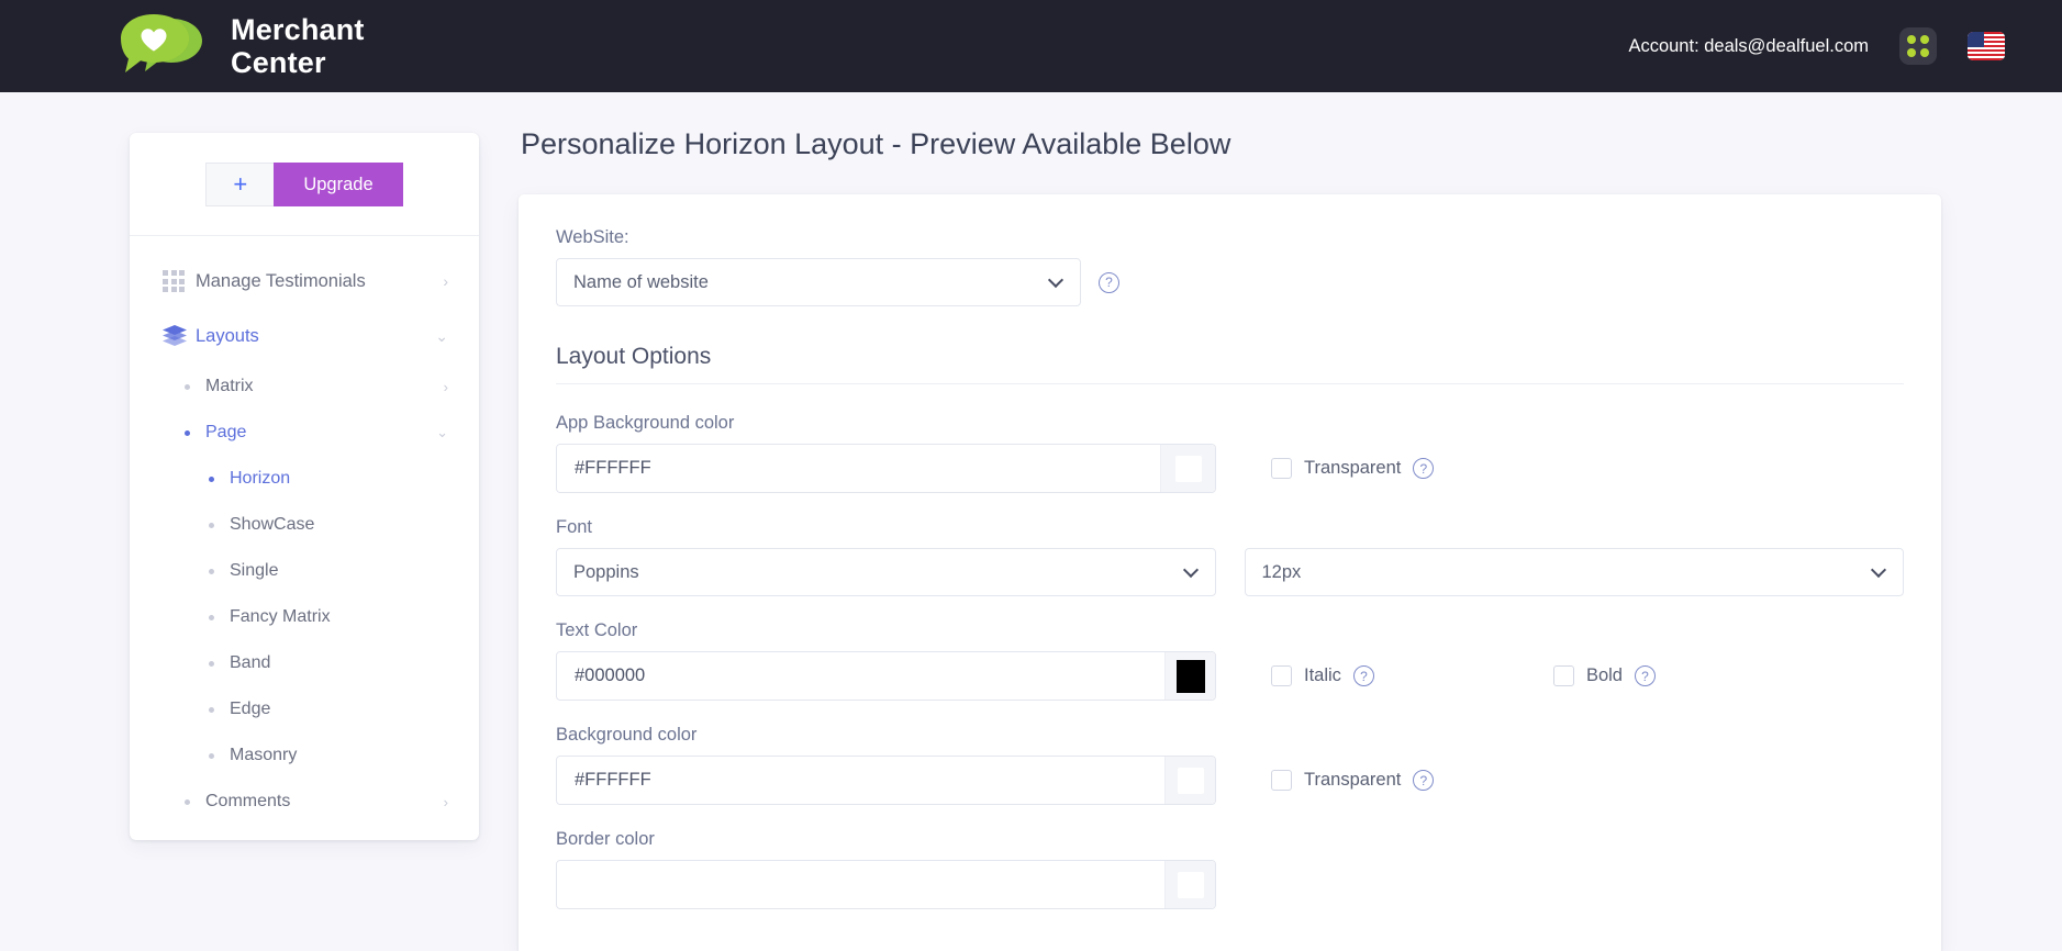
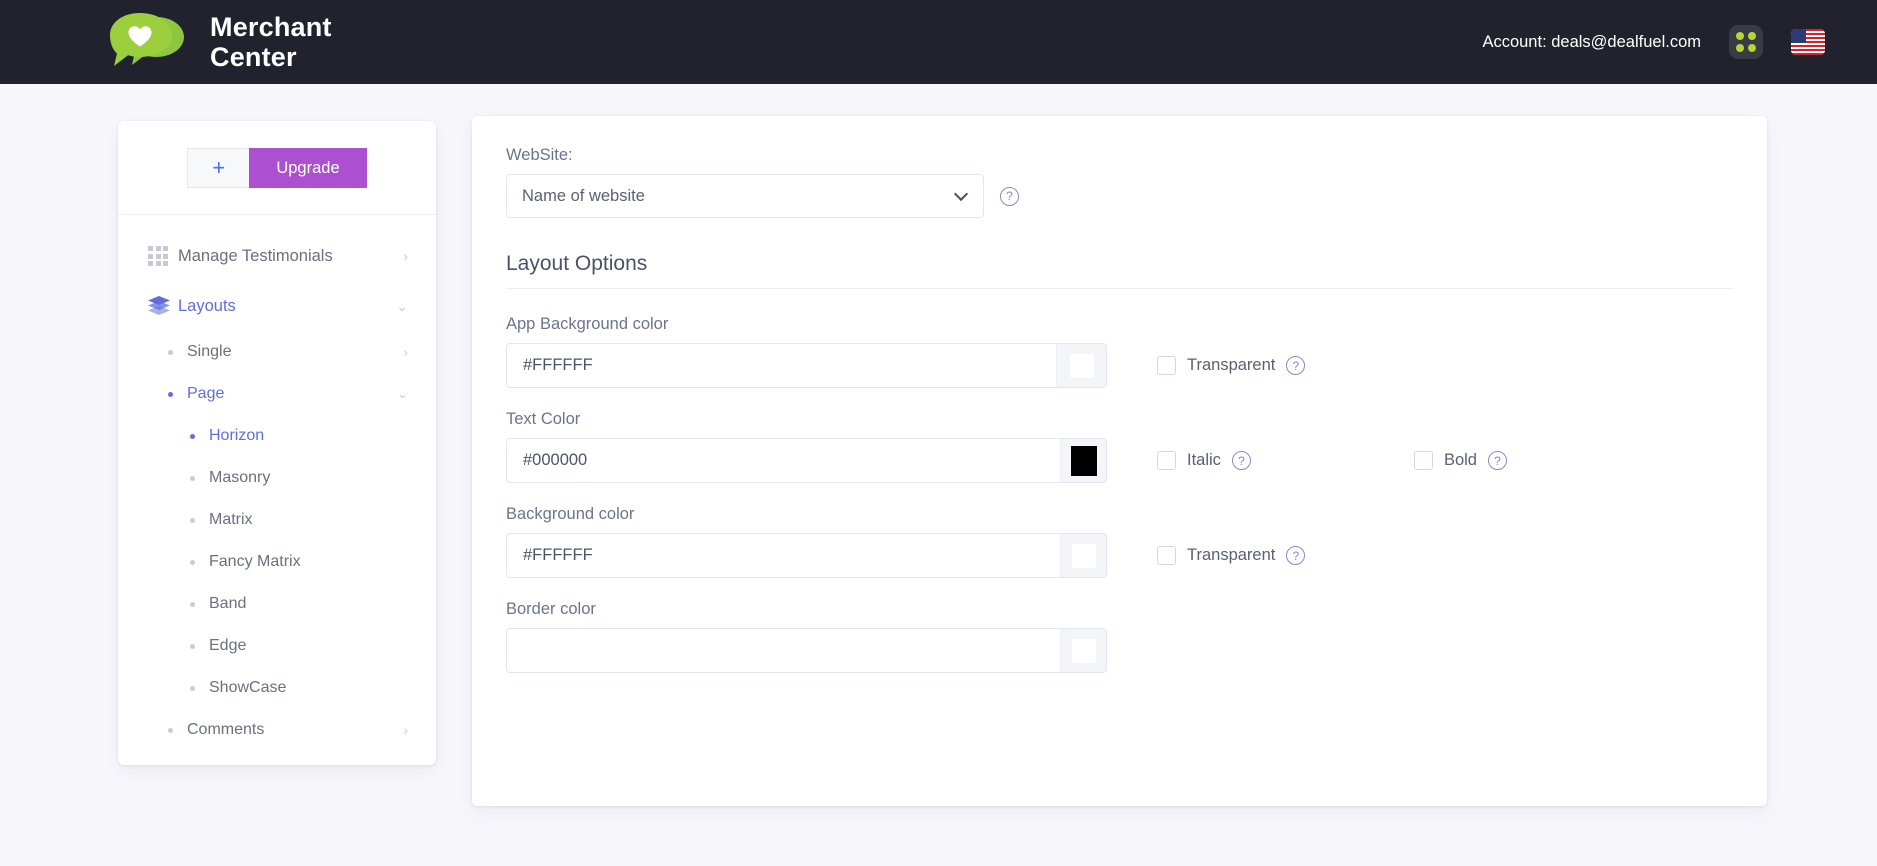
  Merchant
  Center
  Account: deals@dealfuel.com
  +
  Upgrade
  Manage Testimonials
  ›
  Layouts
  ⌄
- Matrix
+ Single
  ›
  Page
  ⌄
  Horizon
- ShowCase
+ Masonry
- Single
+ Matrix
  Fancy Matrix
  Band
  Edge
- Masonry
+ ShowCase
  Comments
  ›
- Personalize Horizon Layout - Preview Available Below
  WebSite:
  Name of website
  ?
  Layout Options
  App Background color
  #FFFFFF
  Transparent
  ?
- Font
- Poppins
- 12px
  Text Color
  #000000
  Italic
  ?
  Bold
  ?
  Background color
  #FFFFFF
  Transparent
  ?
  Border color
